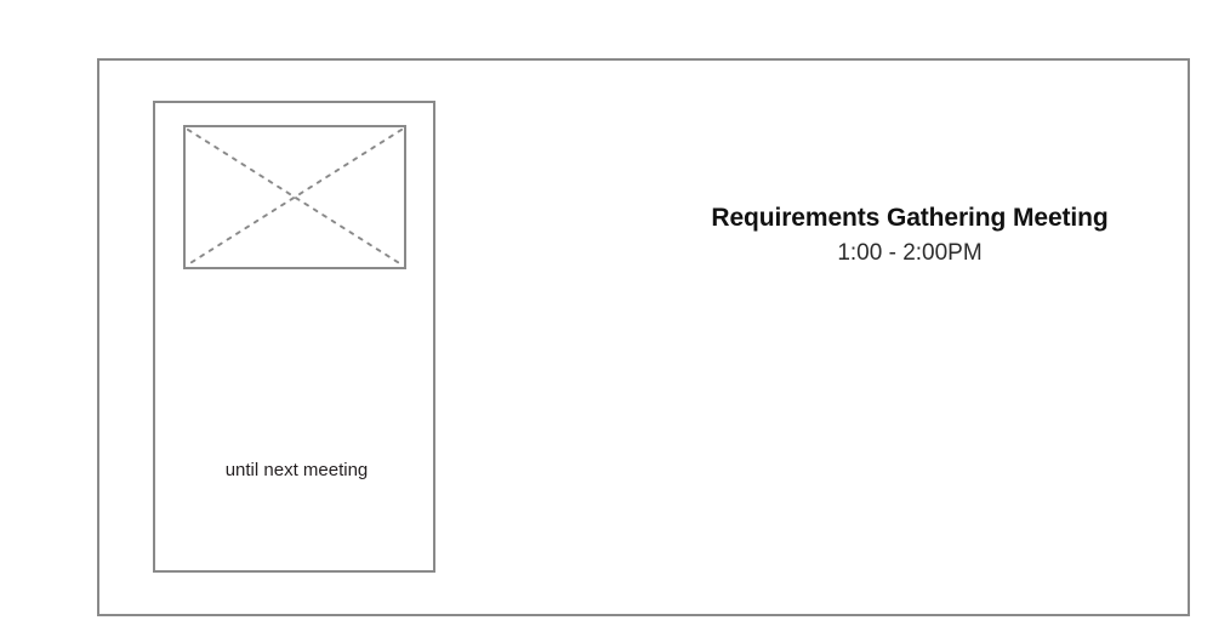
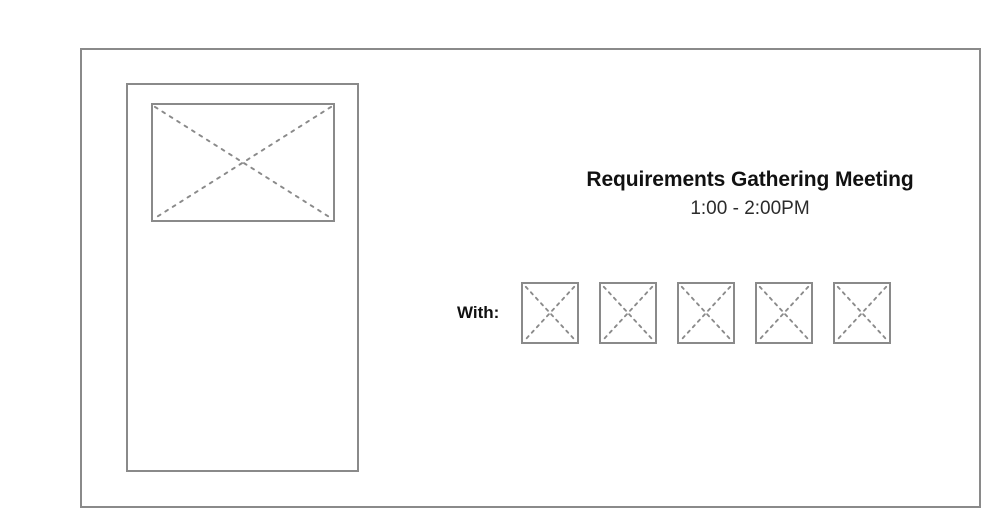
- until next meeting
  Requirements Gathering Meeting
  1:00 - 2:00PM
+ With:
